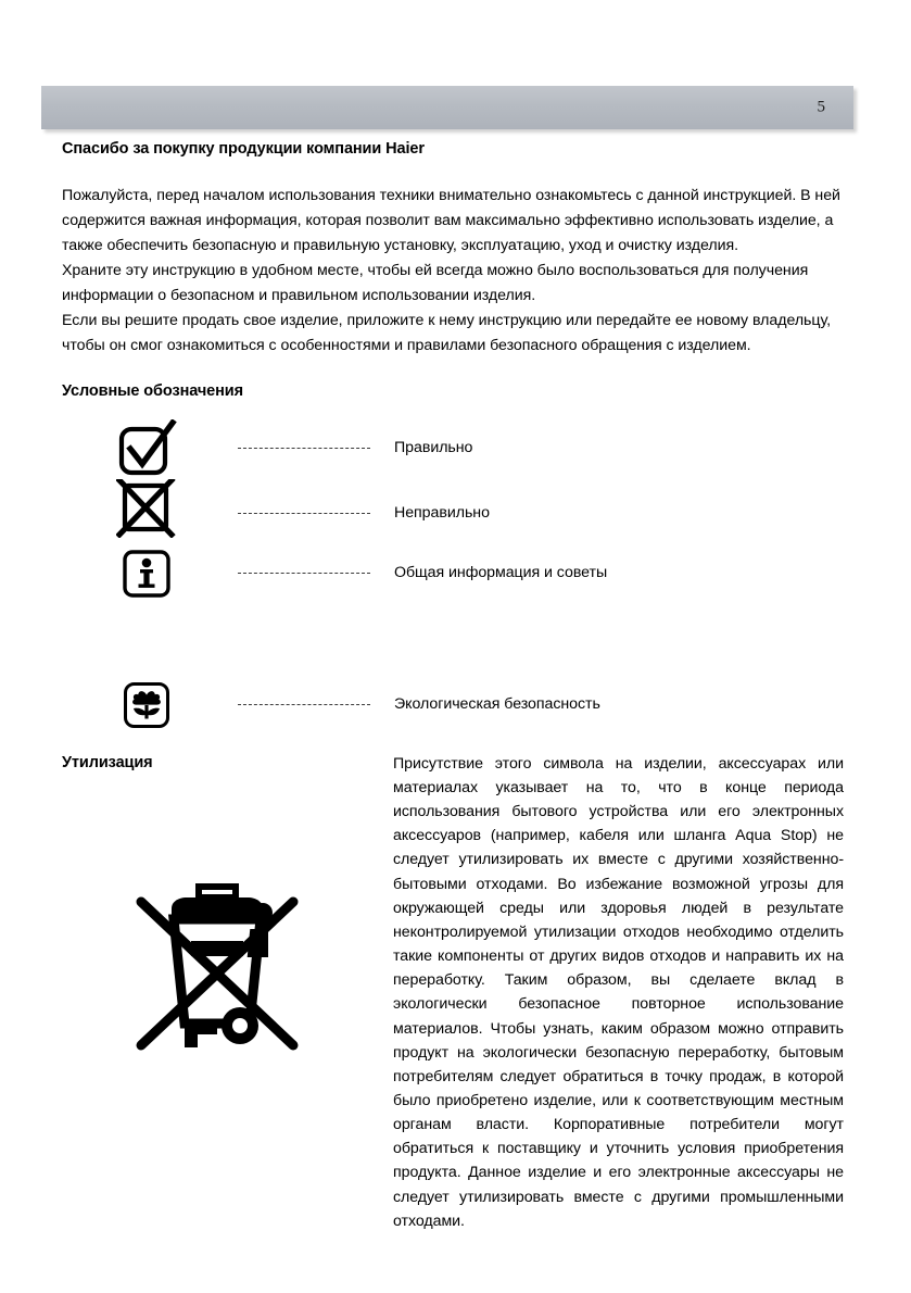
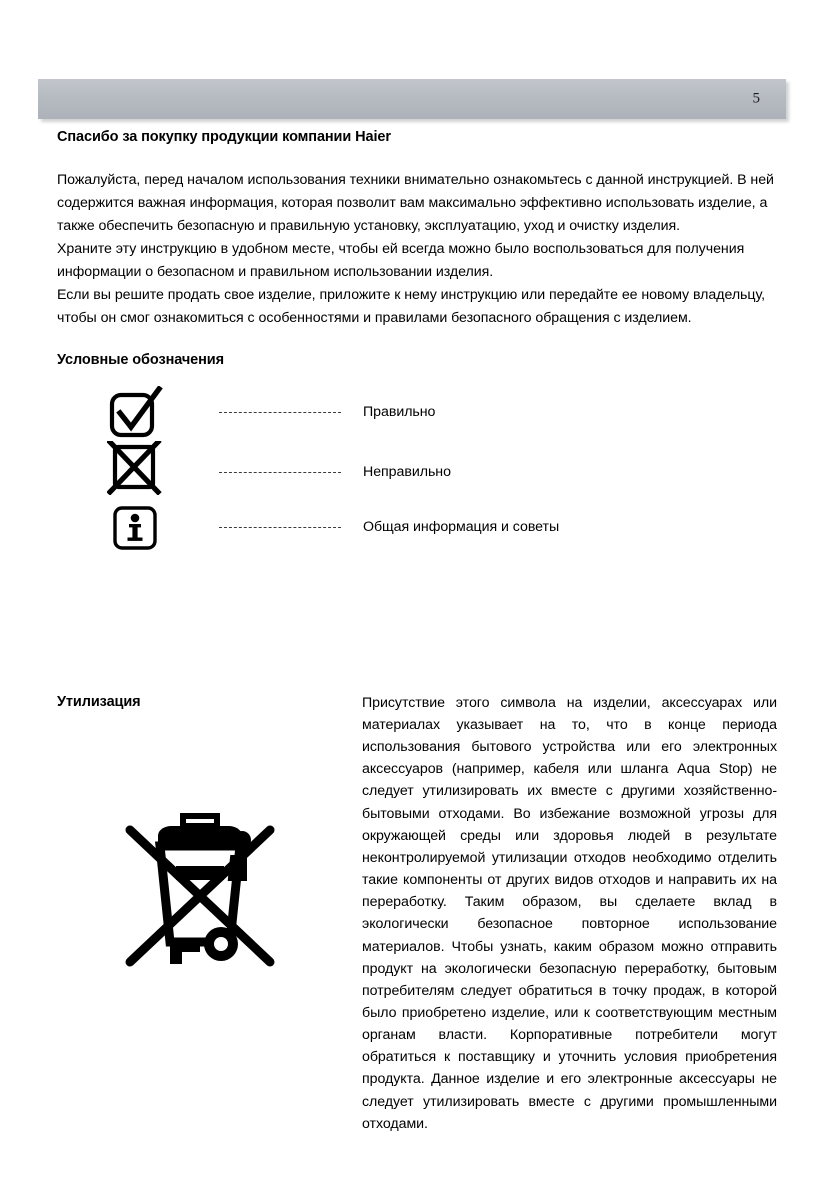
  5
  Спасибо за покупку продукции компании Haier
  Пожалуйста, перед началом использования техники внимательно ознакомьтесь с данной инструкцией. В ней содержится важная информация, которая позволит вам максимально эффективно использовать изделие, а также обеспечить безопасную и правильную установку, эксплуатацию, уход и очистку изделия.
  Храните эту инструкцию в удобном месте, чтобы ей всегда можно было воспользоваться для получения информации о безопасном и правильном использовании изделия.
  Если вы решите продать свое изделие, приложите к нему инструкцию или передайте ее новому владельцу, чтобы он смог ознакомиться с особенностями и правилами безопасного обращения с изделием.
  Условные обозначения
  Правильно
  Неправильно
  Общая информация и советы
- Экологическая безопасность
  Утилизация
  Присутствие этого символа на изделии, аксессуарах или материалах указывает на то, что в конце периода использования бытового устройства или его электронных аксессуаров (например, кабеля или шланга Aqua Stop) не следует утилизировать их вместе с другими хозяйственно-бытовыми отходами. Во избежание возможной угрозы для окружающей среды или здоровья людей в результате неконтролируемой утилизации отходов необходимо отделить такие компоненты от других видов отходов и направить их на переработку. Таким образом, вы сделаете вклад в экологически безопасное повторное использование материалов. Чтобы узнать, каким образом можно отправить продукт на экологически безопасную переработку, бытовым потребителям следует обратиться в точку продаж, в которой было приобретено изделие, или к соответствующим местным органам власти. Корпоративные потребители могут обратиться к поставщику и уточнить условия приобретения продукта. Данное изделие и его электронные аксессуары не следует утилизировать вместе с другими промышленными отходами.
